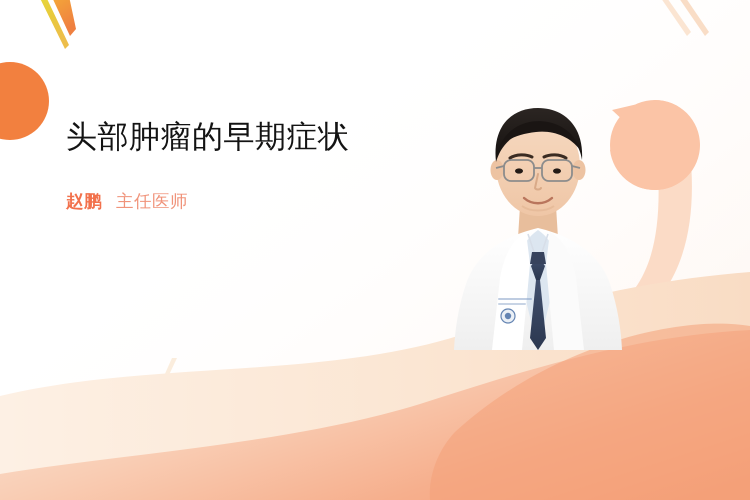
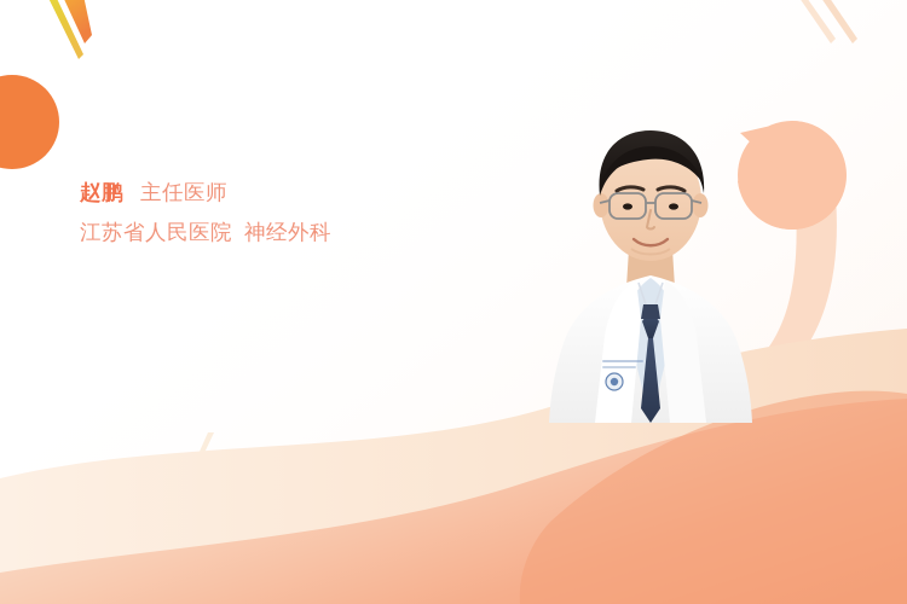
- 头部肿瘤的早期症状
  赵鹏 主任医师
+ 江苏省人民医院 神经外科
